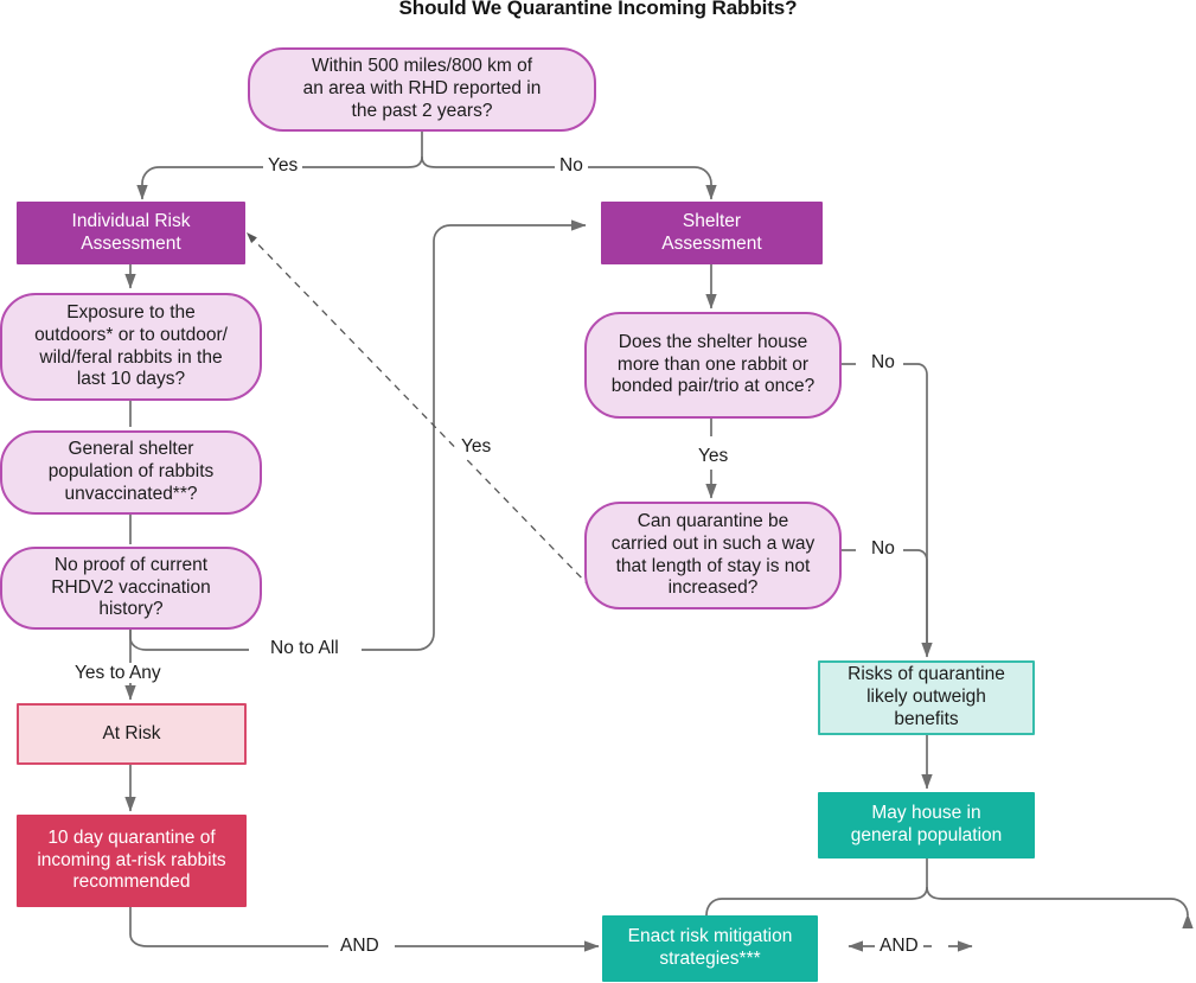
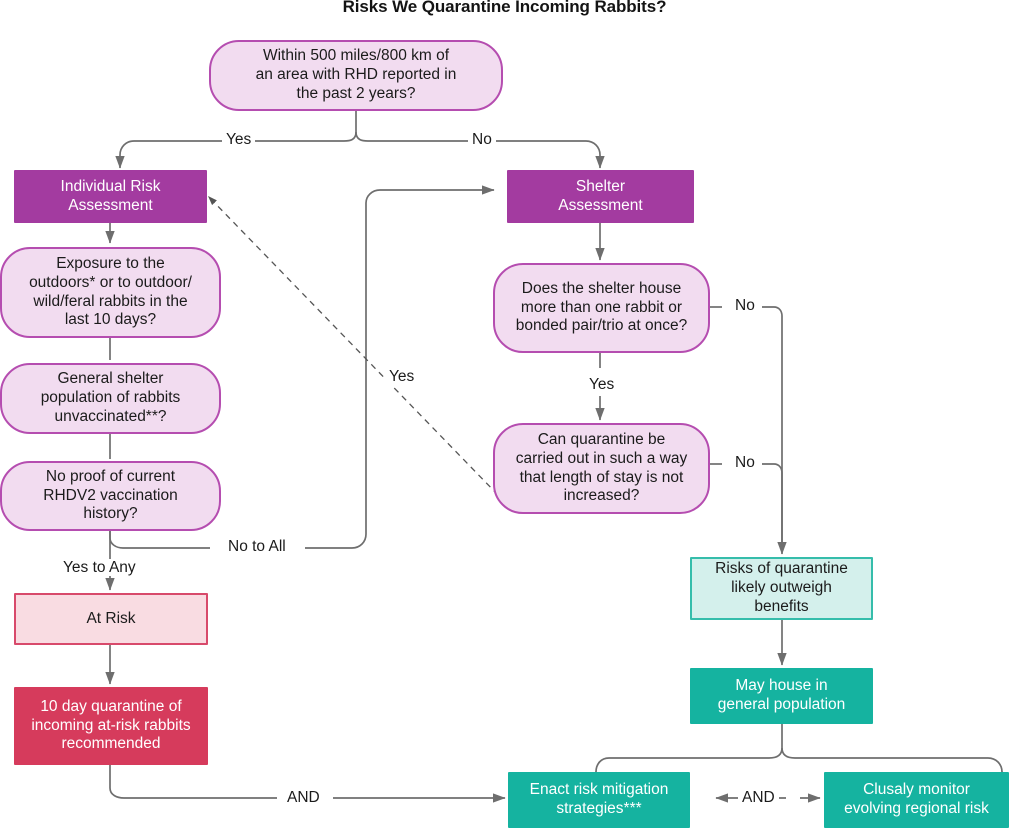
- Should We Quarantine Incoming Rabbits?
+ Risks We Quarantine Incoming Rabbits?
  Within 500 miles/800 km of
  an area with RHD reported in
  the past 2 years?
  Individual Risk
  Assessment
  Shelter
  Assessment
  Exposure to the
  outdoors* or to outdoor/
  wild/feral rabbits in the
  last 10 days?
  General shelter
  population of rabbits
  unvaccinated**?
  No proof of current
  RHDV2 vaccination
  history?
  At Risk
  10 day quarantine of
  incoming at-risk rabbits
  recommended
  Does the shelter house
  more than one rabbit or
  bonded pair/trio at once?
  Can quarantine be
  carried out in such a way
  that length of stay is not
  increased?
  Risks of quarantine
  likely outweigh
  benefits
  May house in
  general population
  Enact risk mitigation
  strategies***
+ Clusaly monitor
+ evolving regional risk
  Yes
  No
  No to All
  Yes to Any
  Yes
  No
  Yes
  No
  AND
  AND
